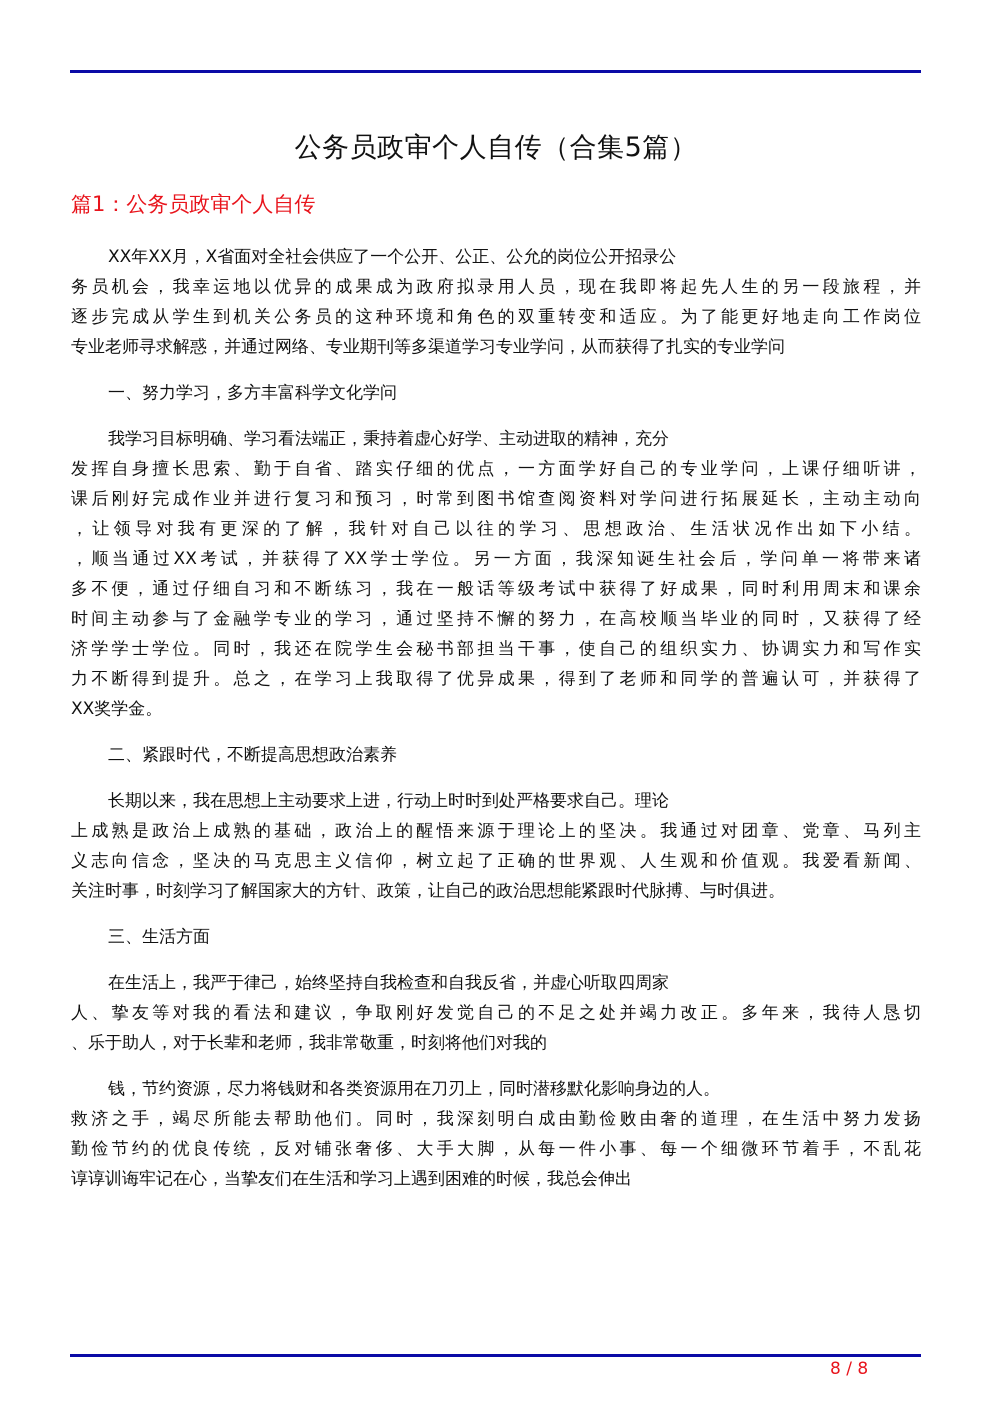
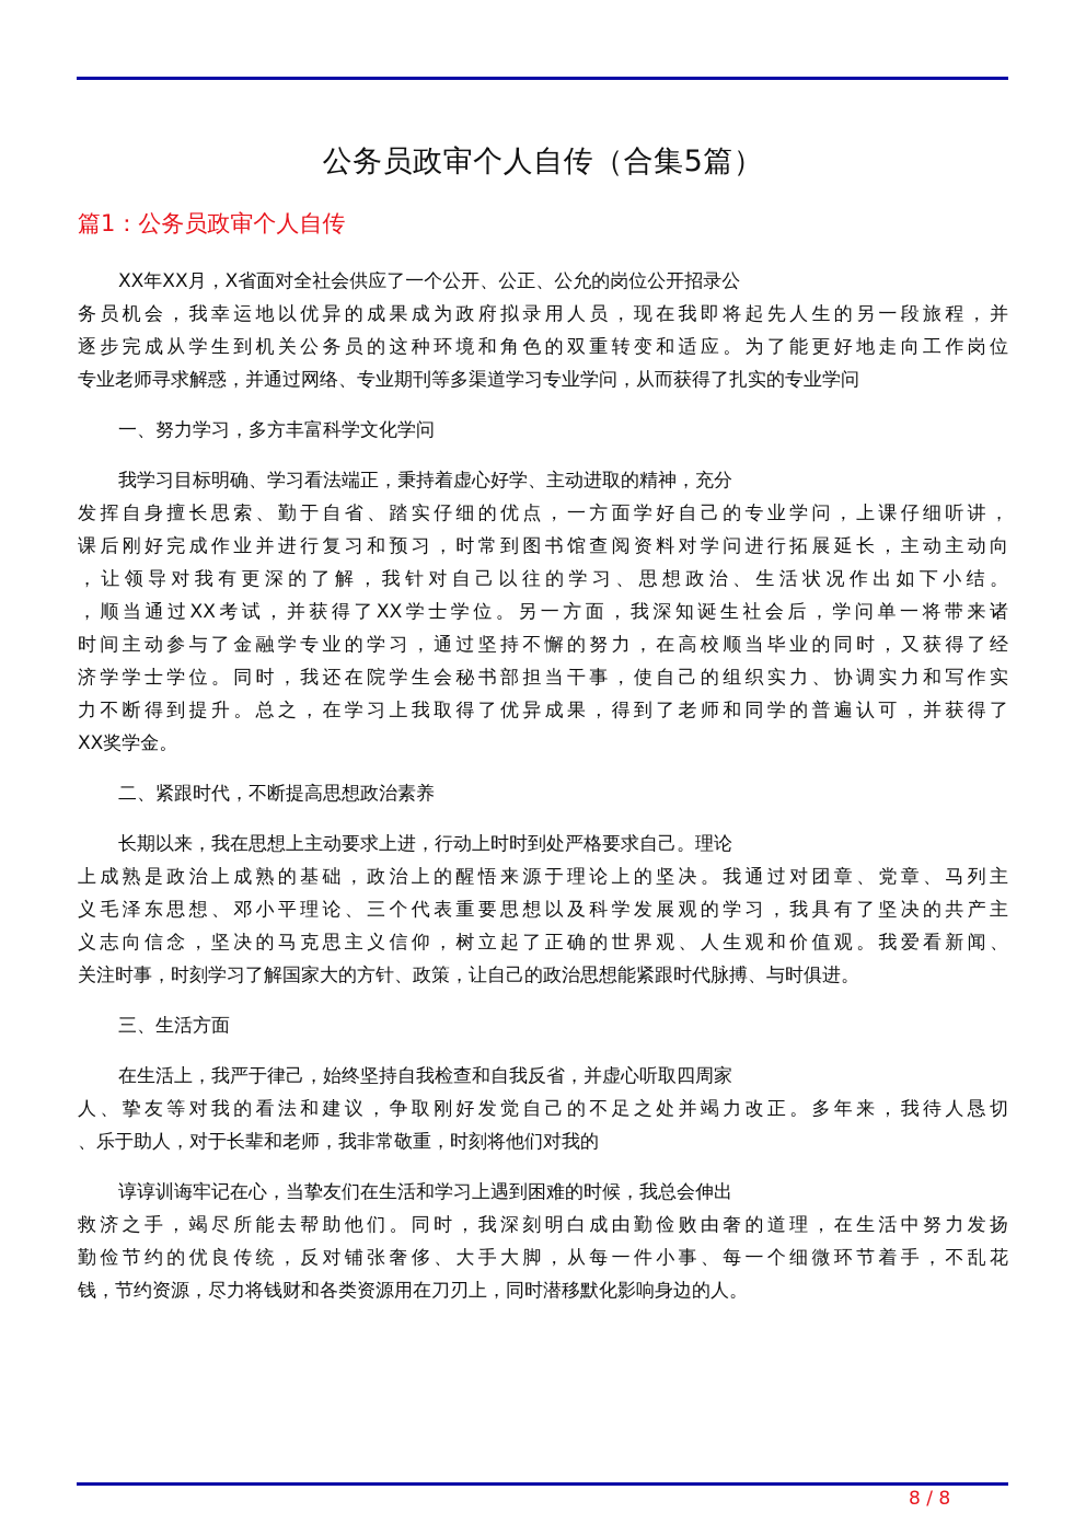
  公务员政审个人自传（合集5篇）
  篇1：公务员政审个人自传
  XX年XX月，X省面对全社会供应了一个公开、公正、公允的岗位公开招录公
  务员机会，我幸运地以优异的成果成为政府拟录用人员，现在我即将起先人生的另一段旅程，并
  逐步完成从学生到机关公务员的这种环境和角色的双重转变和适应。为了能更好地走向工作岗位
  专业老师寻求解惑，并通过网络、专业期刊等多渠道学习专业学问，从而获得了扎实的专业学问
  一、努力学习，多方丰富科学文化学问
  我学习目标明确、学习看法端正，秉持着虚心好学、主动进取的精神，充分
  发挥自身擅长思索、勤于自省、踏实仔细的优点，一方面学好自己的专业学问，上课仔细听讲，
  课后刚好完成作业并进行复习和预习，时常到图书馆查阅资料对学问进行拓展延长，主动主动向
  ，让领导对我有更深的了解，我针对自己以往的学习、思想政治、生活状况作出如下小结。
  ，顺当通过XX考试，并获得了XX学士学位。另一方面，我深知诞生社会后，学问单一将带来诸
- 多不便，通过仔细自习和不断练习，我在一般话等级考试中获得了好成果，同时利用周末和课余
  时间主动参与了金融学专业的学习，通过坚持不懈的努力，在高校顺当毕业的同时，又获得了经
  济学学士学位。同时，我还在院学生会秘书部担当干事，使自己的组织实力、协调实力和写作实
  力不断得到提升。总之，在学习上我取得了优异成果，得到了老师和同学的普遍认可，并获得了
  XX奖学金。
  二、紧跟时代，不断提高思想政治素养
  长期以来，我在思想上主动要求上进，行动上时时到处严格要求自己。理论
  上成熟是政治上成熟的基础，政治上的醒悟来源于理论上的坚决。我通过对团章、党章、马列主
+ 义毛泽东思想、邓小平理论、三个代表重要思想以及科学发展观的学习，我具有了坚决的共产主
  义志向信念，坚决的马克思主义信仰，树立起了正确的世界观、人生观和价值观。我爱看新闻、
  关注时事，时刻学习了解国家大的方针、政策，让自己的政治思想能紧跟时代脉搏、与时俱进。
  三、生活方面
  在生活上，我严于律己，始终坚持自我检查和自我反省，并虚心听取四周家
  人、挚友等对我的看法和建议，争取刚好发觉自己的不足之处并竭力改正。多年来，我待人恳切
  、乐于助人，对于长辈和老师，我非常敬重，时刻将他们对我的
- 钱，节约资源，尽力将钱财和各类资源用在刀刃上，同时潜移默化影响身边的人。
+ 谆谆训诲牢记在心，当挚友们在生活和学习上遇到困难的时候，我总会伸出
  救济之手，竭尽所能去帮助他们。同时，我深刻明白成由勤俭败由奢的道理，在生活中努力发扬
  勤俭节约的优良传统，反对铺张奢侈、大手大脚，从每一件小事、每一个细微环节着手，不乱花
- 谆谆训诲牢记在心，当挚友们在生活和学习上遇到困难的时候，我总会伸出
+ 钱，节约资源，尽力将钱财和各类资源用在刀刃上，同时潜移默化影响身边的人。
  8 / 8
